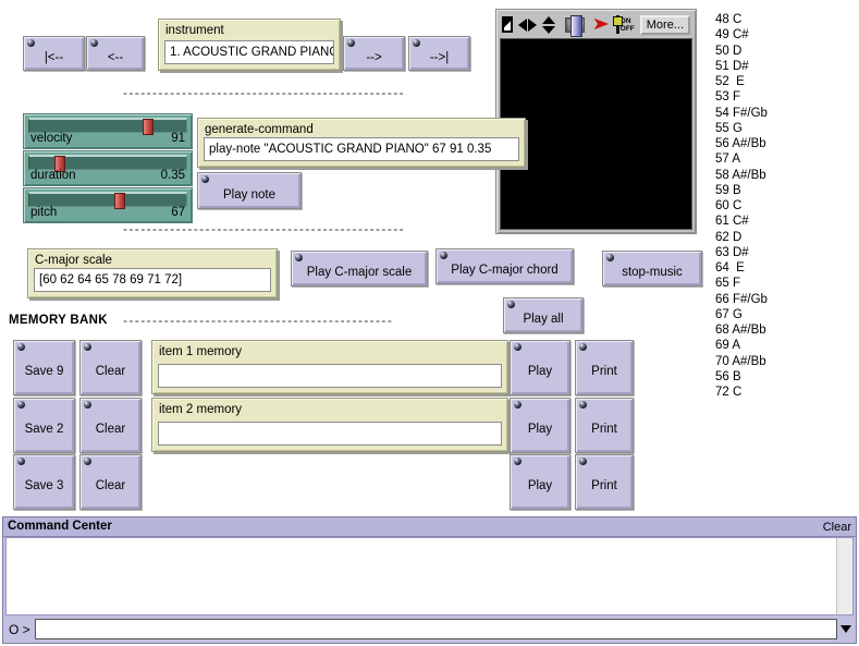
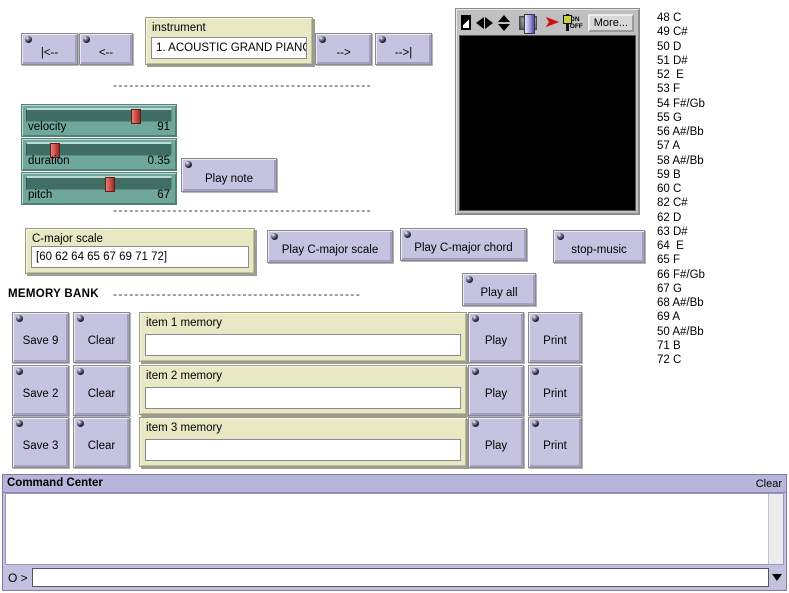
  |<--
  <--
  instrument
  1. ACOUSTIC GRAND PIANO
  -->
  -->|
  ------------------------------------------------
  velocity
  91
  duration
  0.35
  pitch
  67
- generate-command
- play-note "ACOUSTIC GRAND PIANO" 67 91 0.35
  Play note
  ------------------------------------------------
  ➤
  More...
  48 C
  49 C#
  50 D
  51 D#
  52 E
  53 F
  54 F#/Gb
  55 G
  56 A#/Bb
  57 A
  58 A#/Bb
  59 B
  60 C
- 61 C#
+ 82 C#
  62 D
  63 D#
  64 E
  65 F
  66 F#/Gb
  67 G
  68 A#/Bb
  69 A
- 70 A#/Bb
+ 50 A#/Bb
- 56 B
+ 71 B
  72 C
  C-major scale
- [60 62 64 65 78 69 71 72]
+ [60 62 64 65 67 69 71 72]
  Play C-major scale
  Play C-major chord
  stop-music
  MEMORY BANK
  ----------------------------------------------
  Play all
  Save 9
  Clear
  item 1 memory
  Play
  Print
  Save 2
  Clear
  item 2 memory
  Play
  Print
  Save 3
  Clear
+ item 3 memory
  Play
  Print
  Command Center
  Clear
  O >
